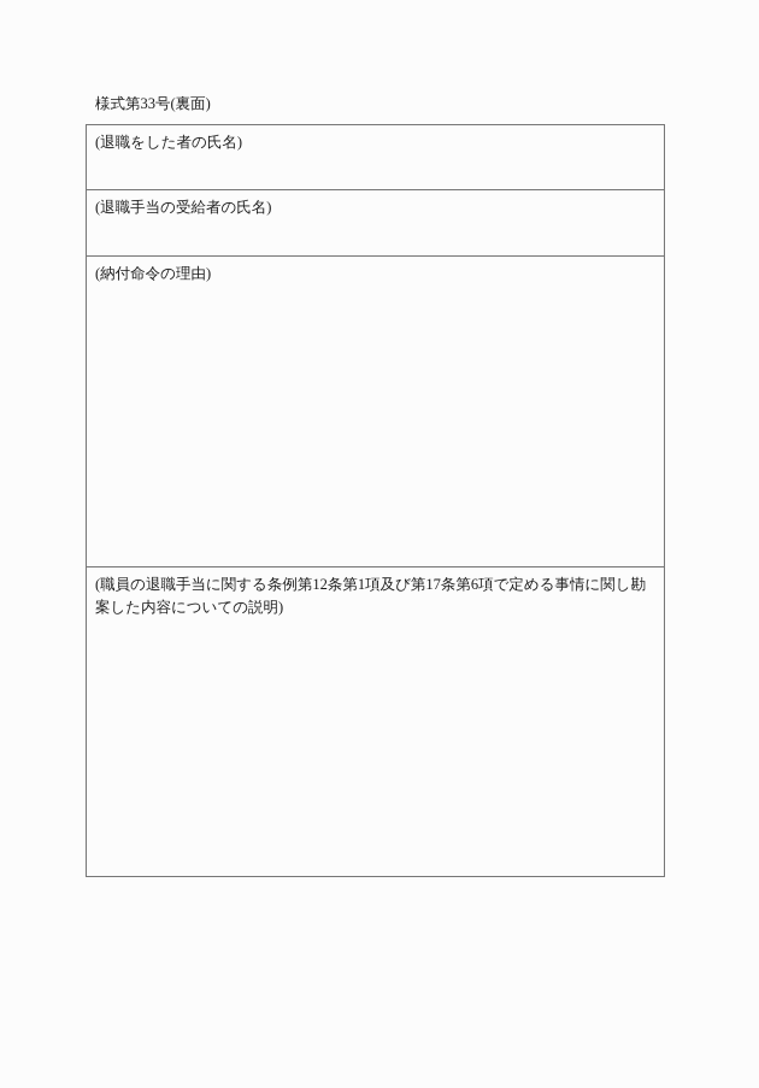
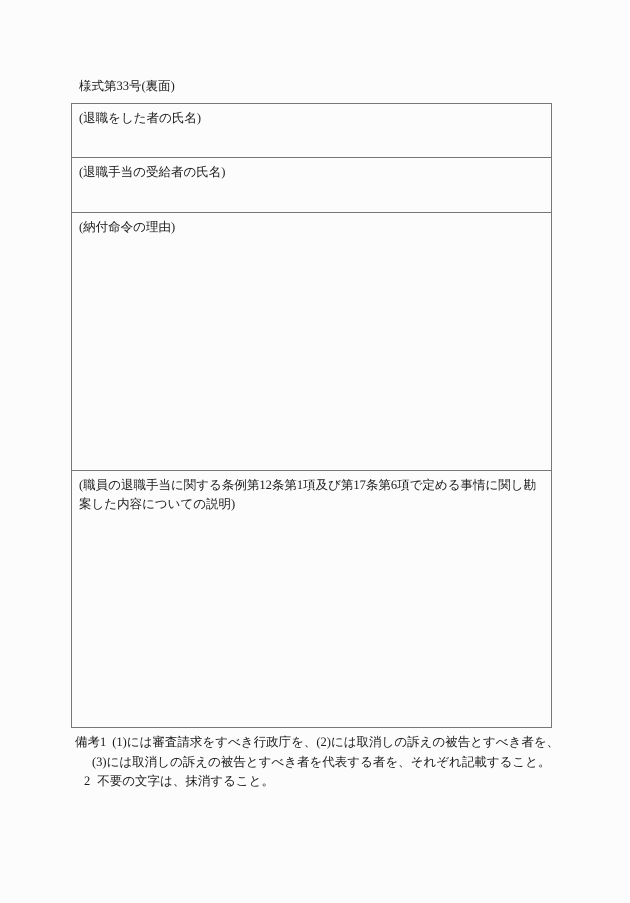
  様式第33号(裏面)
  (退職をした者の氏名)
  (退職手当の受給者の氏名)
  (納付命令の理由)
  (職員の退職手当に関する条例第12条第1項及び第17条第6項で定める事情に関し勘案した内容についての説明)
+ 備考1
+ (1)には審査請求をすべき行政庁を、(2)には取消しの訴えの被告とすべき者を、
+ (3)には取消しの訴えの被告とすべき者を代表する者を、それぞれ記載すること。
+ 2
+ 不要の文字は、抹消すること。
